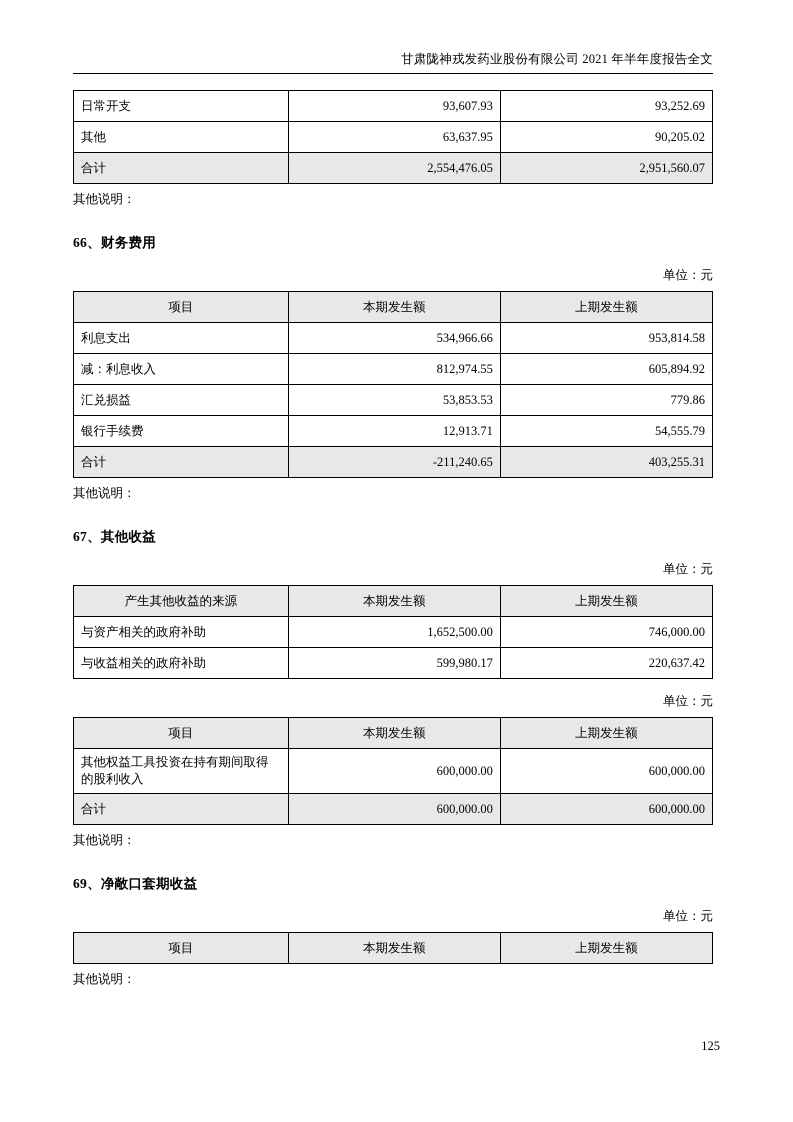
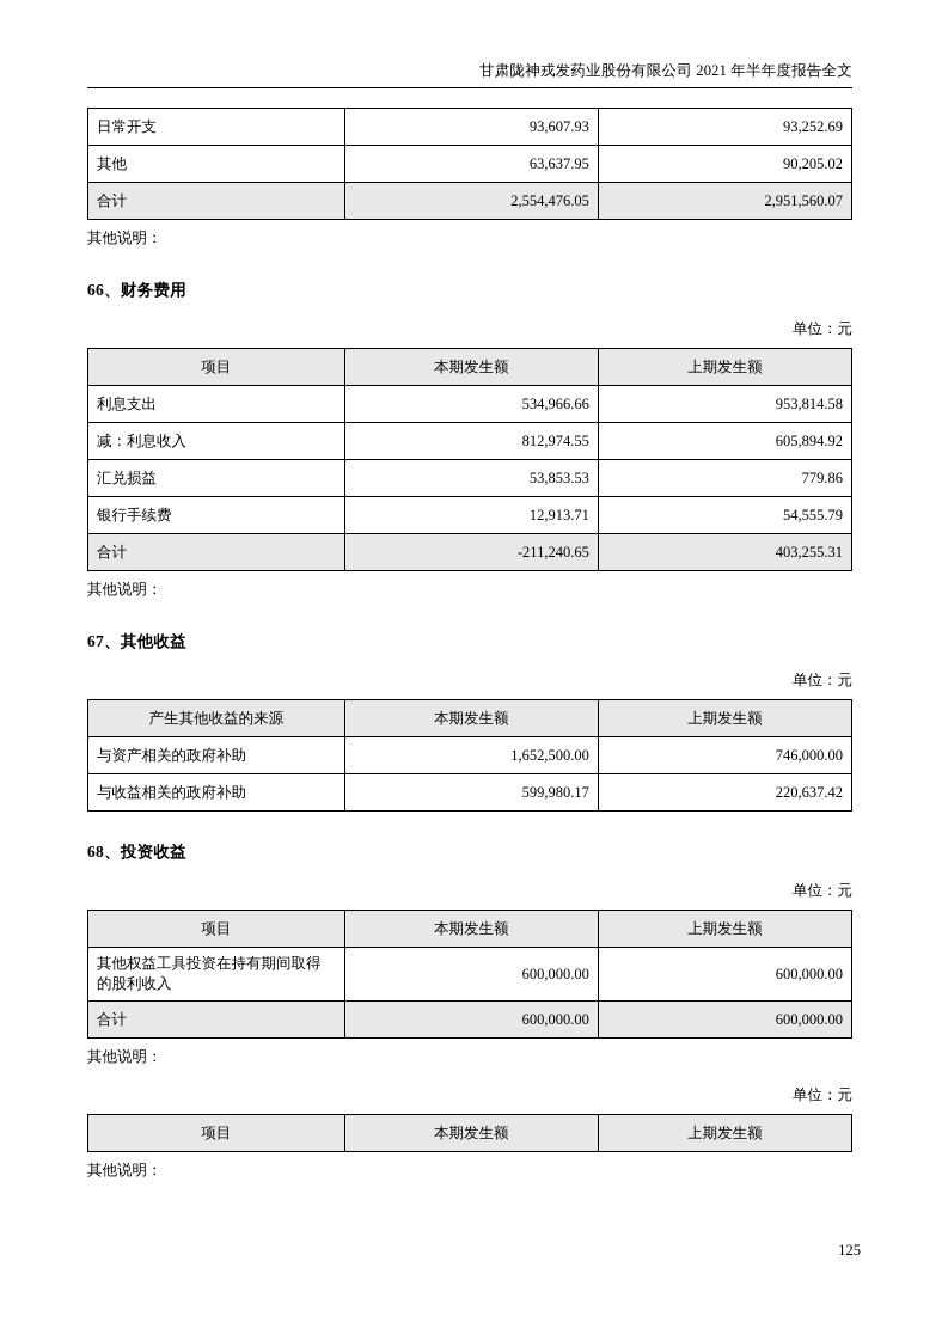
  甘肃陇神戎发药业股份有限公司 2021 年半年度报告全文
  日常开支	93,607.93	93,252.69
  其他	63,637.95	90,205.02
  合计	2,554,476.05	2,951,560.07
  其他说明：
  66、财务费用
  单位：元
  项目	本期发生额	上期发生额
  利息支出	534,966.66	953,814.58
  减：利息收入	812,974.55	605,894.92
  汇兑损益	53,853.53	779.86
  银行手续费	12,913.71	54,555.79
  合计	-211,240.65	403,255.31
  其他说明：
  67、其他收益
  单位：元
  产生其他收益的来源	本期发生额	上期发生额
  与资产相关的政府补助	1,652,500.00	746,000.00
  与收益相关的政府补助	599,980.17	220,637.42
+ 68、投资收益
  单位：元
  项目	本期发生额	上期发生额
  其他权益工具投资在持有期间取得的股利收入	600,000.00	600,000.00
  合计	600,000.00	600,000.00
  其他说明：
- 69、净敞口套期收益
  单位：元
  项目	本期发生额	上期发生额
  其他说明：
  125
